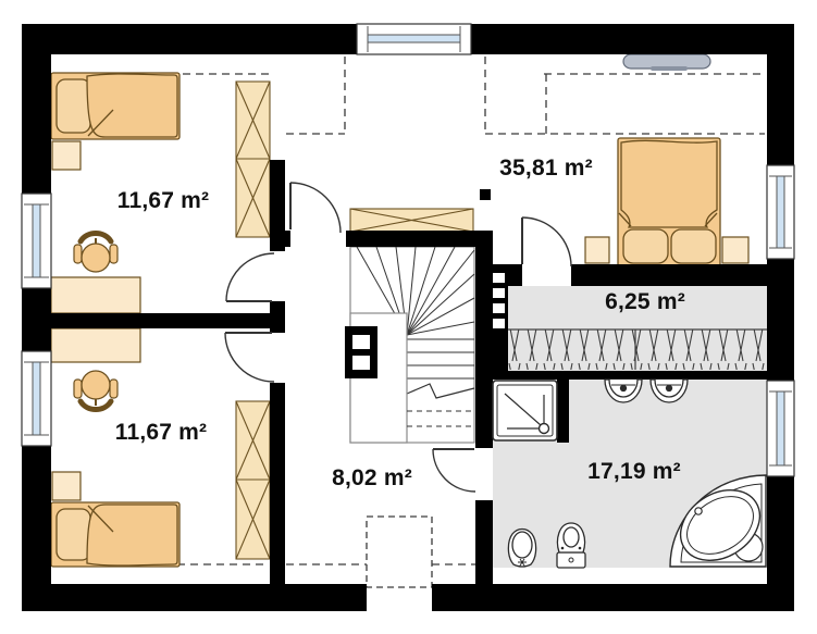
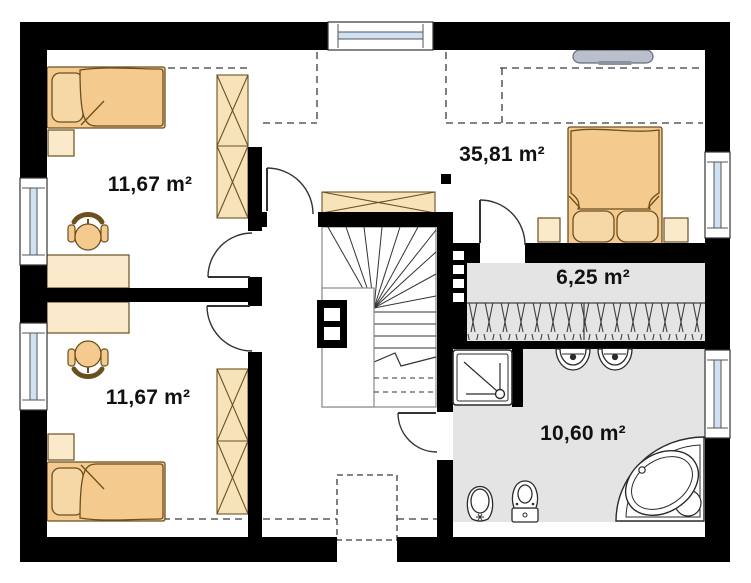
  11,67 m²
  11,67 m²
  35,81 m²
  6,25 m²
- 8,02 m²
- 17,19 m²
+ 10,60 m²
